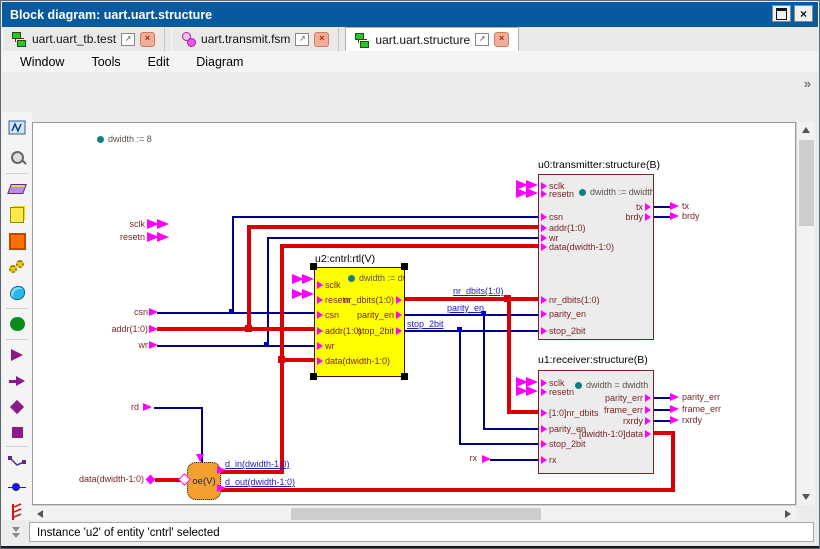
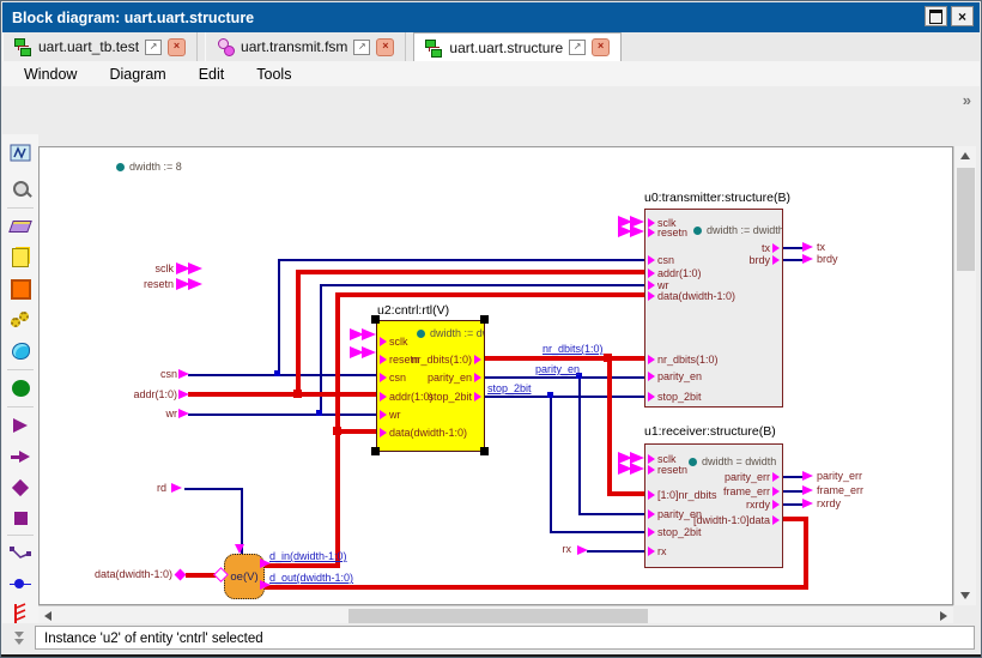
  Block diagram: uart.uart.structure
  ×
  uart.uart_tb.test
  ↗
  ×
  uart.transmit.fsm
  ↗
  ×
  uart.uart.structure
  ↗
  ×
  Window
- Tools
+ Diagram
  Edit
- Diagram
+ Tools
  »
  dwidth := 8
  nr_dbits(1:0)
  parity_en
  stop_2bit
  d_in(dwidth-1:0)
  d_out(dwidth-1:0)
  sclk
  resetn
  csn
  addr(1:0)
  wr
  rd
  data(dwidth-1:0)
  rx
  tx
  brdy
  parity_err
  frame_err
  rxrdy
  u0:transmitter:structure(B)
  dwidth := dwidth
  sclk
  resetn
  csn
  addr(1:0)
  wr
  data(dwidth-1:0)
  nr_dbits(1:0)
  parity_en
  stop_2bit
  tx
  brdy
  u1:receiver:structure(B)
  dwidth = dwidth
  sclk
  resetn
  [1:0]nr_dbits
  parity_en
  stop_2bit
  rx
  parity_err
  frame_err
  rxrdy
  [dwidth-1:0]data
  u2:cntrl:rtl(V)
  sclk
  resetn
  csn
  addr(1:0)
  wr
  data(dwidth-1:0)
  nr_dbits(1:0)
  parity_en
  stop_2bit
  oe(V)
  Instance 'u2' of entity 'cntrl' selected
